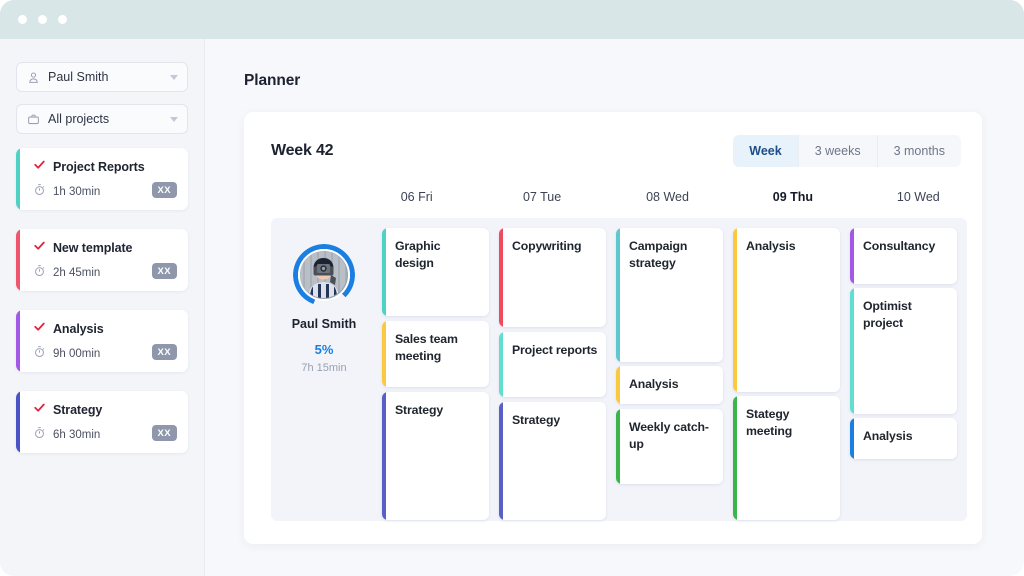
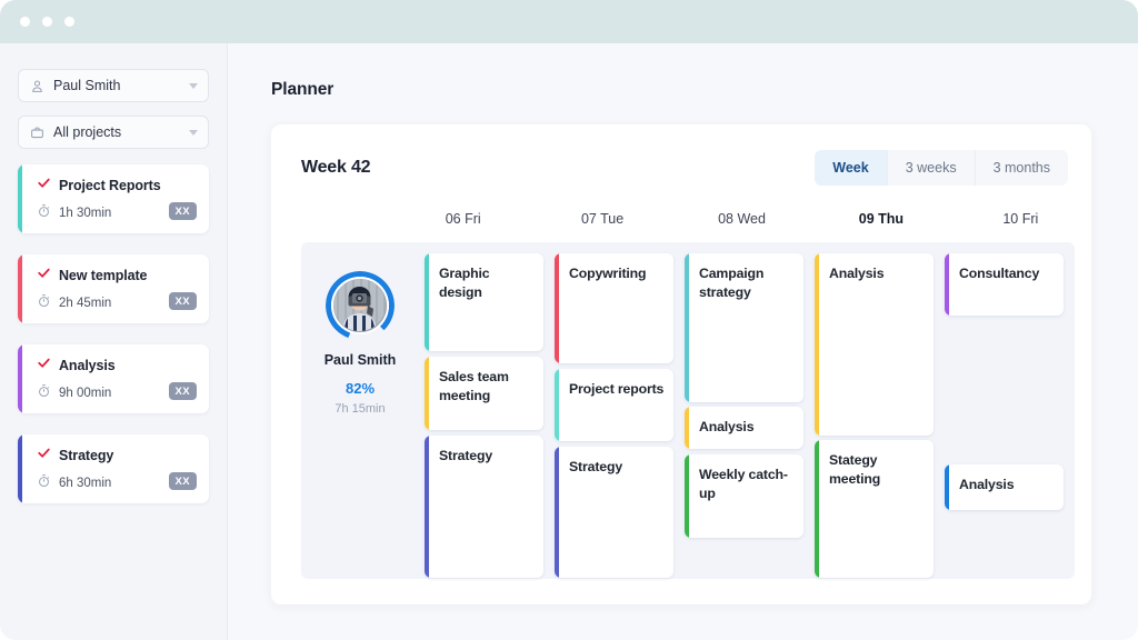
  Paul Smith
  All projects
  Project Reports
  1h 30min
  XX
  New template
  2h 45min
  XX
  Analysis
  9h 00min
  XX
  Strategy
  6h 30min
  XX
  Planner
  Week 42
  Week
  3 weeks
  3 months
  06 Fri
  07 Tue
  08 Wed
  09 Thu
- 10 Wed
+ 10 Fri
  Paul Smith
- 5%
+ 82%
  7h 15min
  Graphic design
  Sales team meeting
  Strategy
  Copywriting
  Project reports
  Strategy
  Campaign strategy
  Analysis
  Weekly catch-up
  Analysis
  Stategy meeting
  Consultancy
- Optimist project
  Analysis
